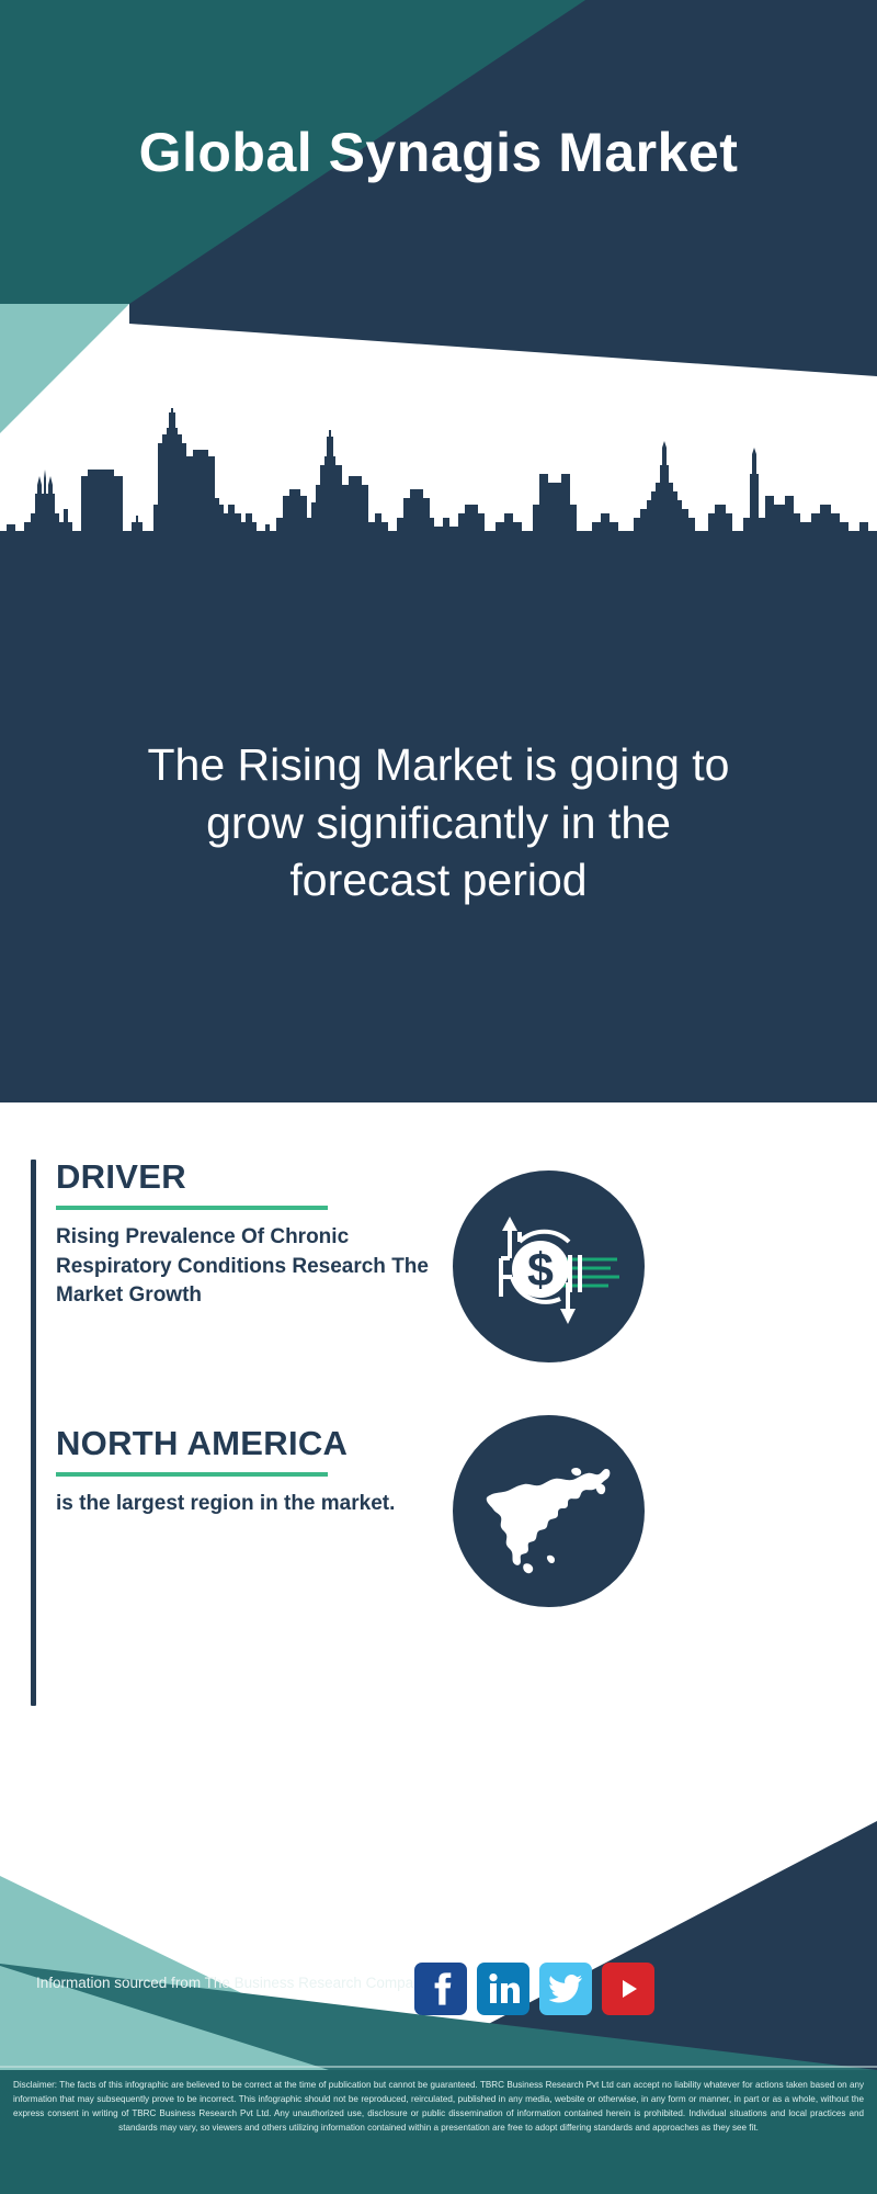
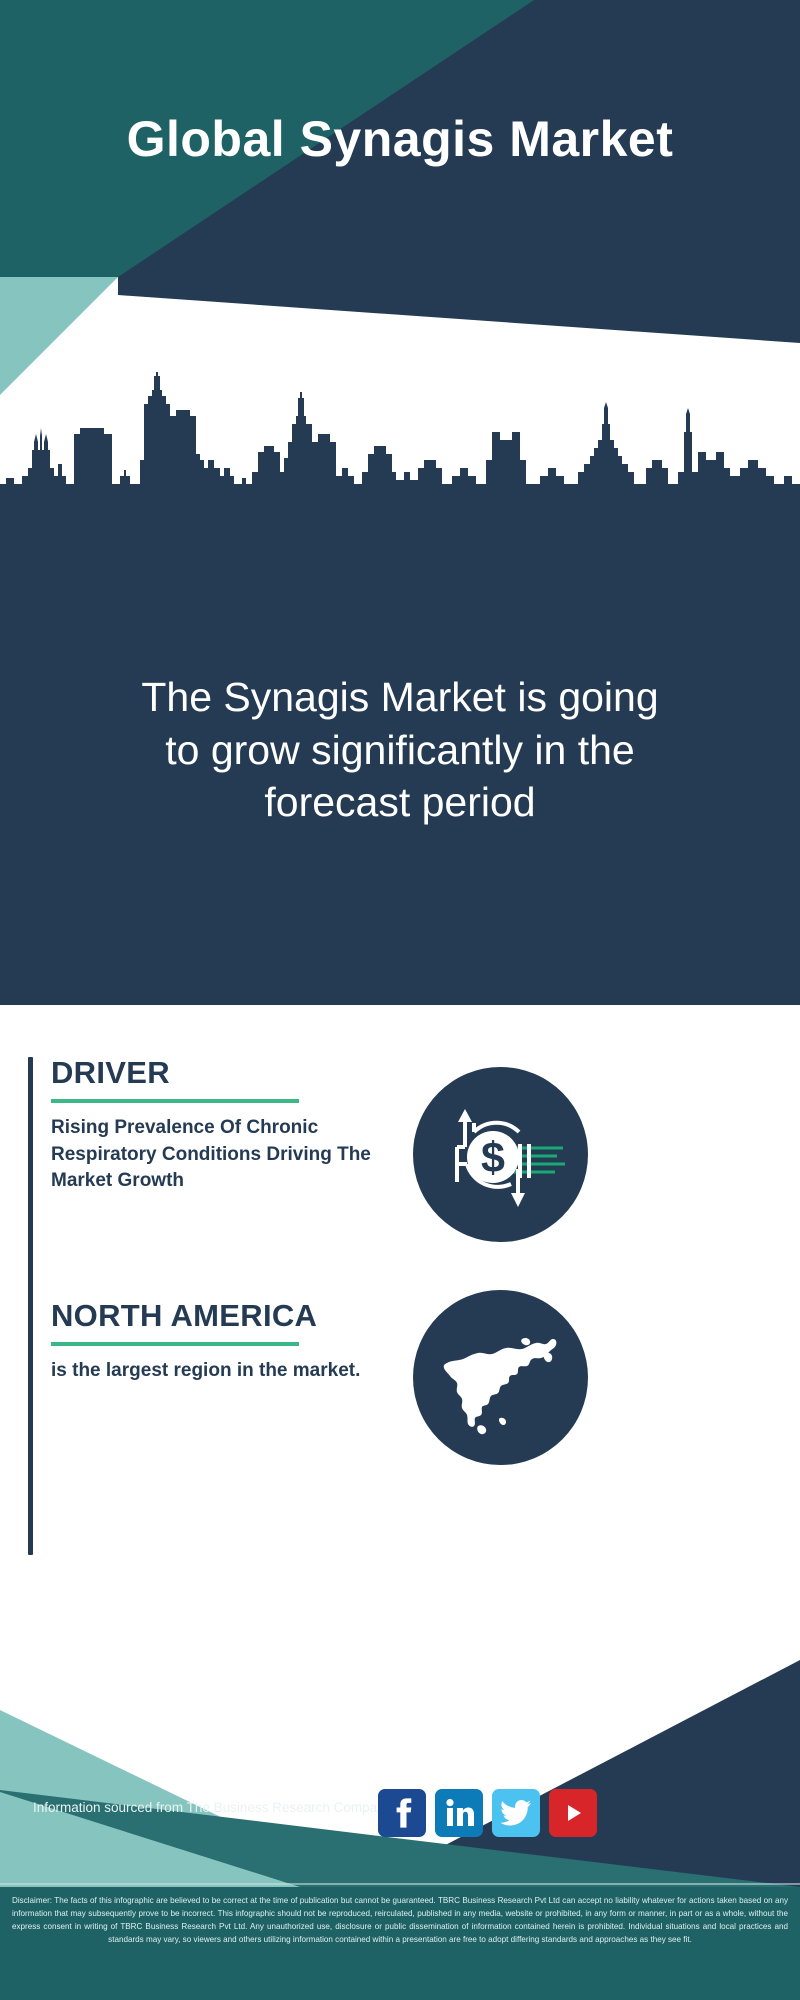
  Global Synagis Market
- The Rising Market is going to grow significantly in the forecast period
+ The Synagis Market is going to grow significantly in the forecast period
  DRIVER
- Rising Prevalence Of Chronic Respiratory Conditions Research The Market Growth
+ Rising Prevalence Of Chronic Respiratory Conditions Driving The Market Growth
  $
  NORTH AMERICA
  is the largest region in the market.
  Information sourced from The Business Research Compa
- Disclaimer: The facts of this infographic are believed to be correct at the time of publication but cannot be guaranteed. TBRC Business Research Pvt Ltd can accept no liability whatever for actions taken based on any information that may subsequently prove to be incorrect. This infographic should not be reproduced, reirculated, published in any media, website or otherwise, in any form or manner, in part or as a whole, without the express consent in writing of TBRC Business Research Pvt Ltd. Any unauthorized use, disclosure or public dissemination of information contained herein is prohibited. Individual situations and local practices and standards may vary, so viewers and others utilizing information contained within a presentation are free to adopt differing standards and approaches as they see fit.
+ Disclaimer: The facts of this infographic are believed to be correct at the time of publication but cannot be guaranteed. TBRC Business Research Pvt Ltd can accept no liability whatever for actions taken based on any information that may subsequently prove to be incorrect. This infographic should not be reproduced, reirculated, published in any media, website or prohibited, in any form or manner, in part or as a whole, without the express consent in writing of TBRC Business Research Pvt Ltd. Any unauthorized use, disclosure or public dissemination of information contained herein is prohibited. Individual situations and local practices and standards may vary, so viewers and others utilizing information contained within a presentation are free to adopt differing standards and approaches as they see fit.
